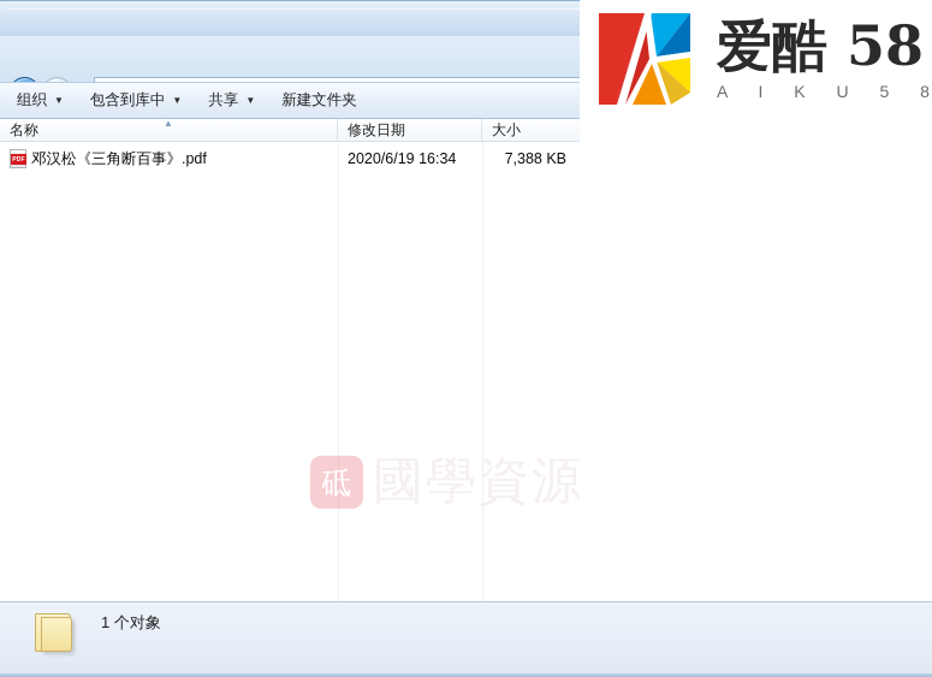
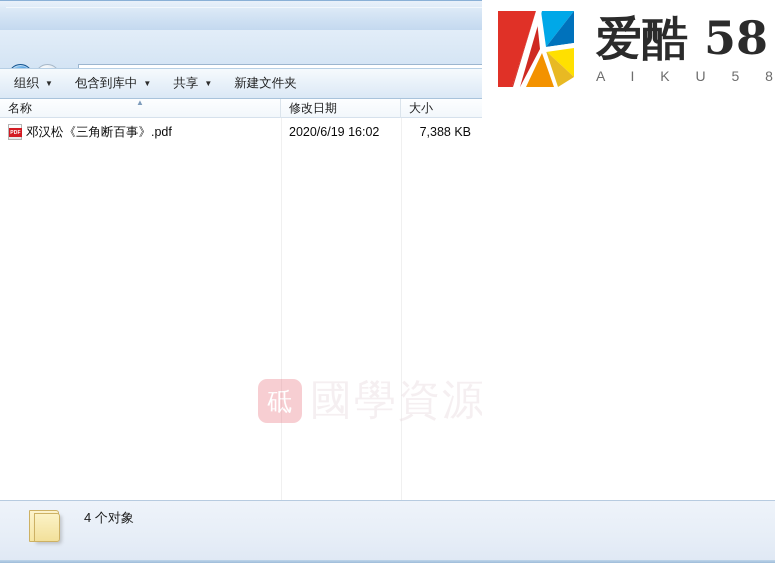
  组织
  ▼
  包含到库中
  ▼
  共享
  ▼
  新建文件夹
  ▲
  名称
  修改日期
  大小
  邓汉松《三角断百事》.pdf
- 2020/6/19 16:34
+ 2020/6/19 16:02
  7,388 KB
  砥
  國學資源
- 1 个对象
+ 4 个对象
  爱酷 58
  A I K U 5
